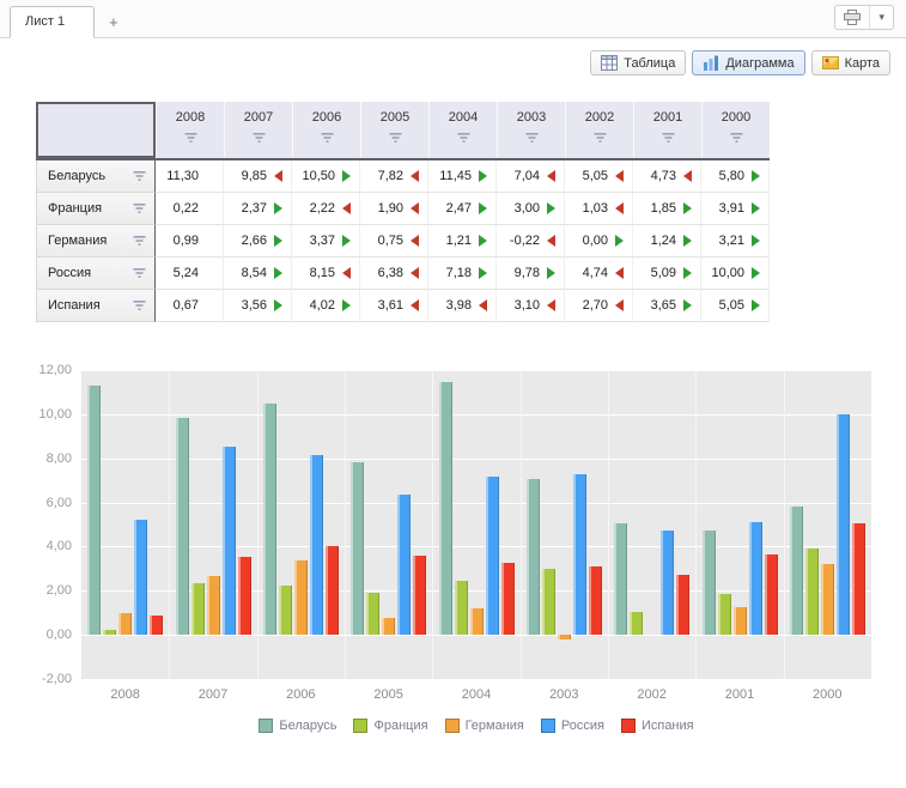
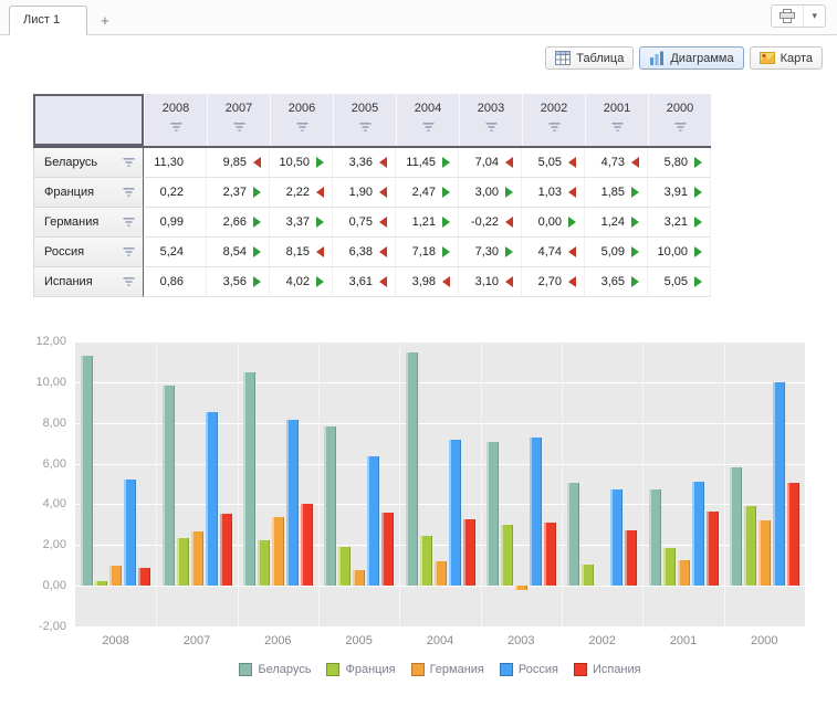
  Лист 1
  +
  ▾
  Таблица
  Диаграмма
  Карта
  2008
  2007
  2006
  2005
  2004
  2003
  2002
  2001
  2000
  Беларусь
  11,30
  9,85
  10,50
- 7,82
+ 3,36
  11,45
  7,04
  5,05
  4,73
  5,80
  Франция
  0,22
  2,37
  2,22
  1,90
  2,47
  3,00
  1,03
  1,85
  3,91
  Германия
  0,99
  2,66
  3,37
  0,75
  1,21
  -0,22
  0,00
  1,24
  3,21
  Россия
  5,24
  8,54
  8,15
  6,38
  7,18
- 9,78
+ 7,30
  4,74
  5,09
  10,00
  Испания
- 0,67
+ 0,86
  3,56
  4,02
  3,61
  3,98
  3,10
  2,70
  3,65
  5,05
  12,00
  10,00
  8,00
  6,00
  4,00
  2,00
  0,00
  -2,00
  2008
  2007
  2006
  2005
  2004
  2003
  2002
  2001
  2000
  Беларусь
  Франция
  Германия
  Россия
  Испания
